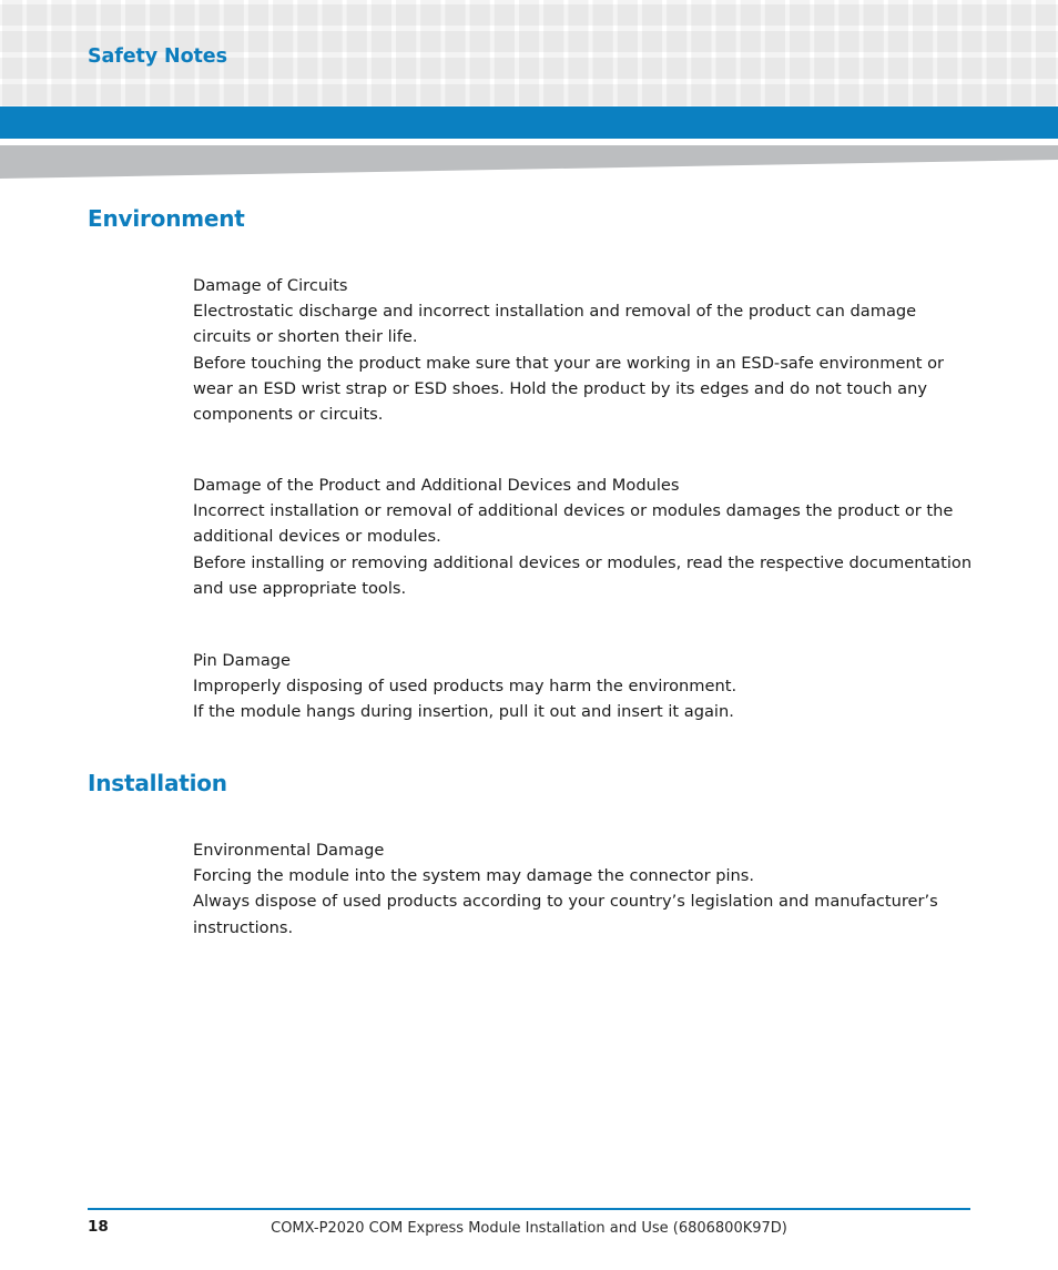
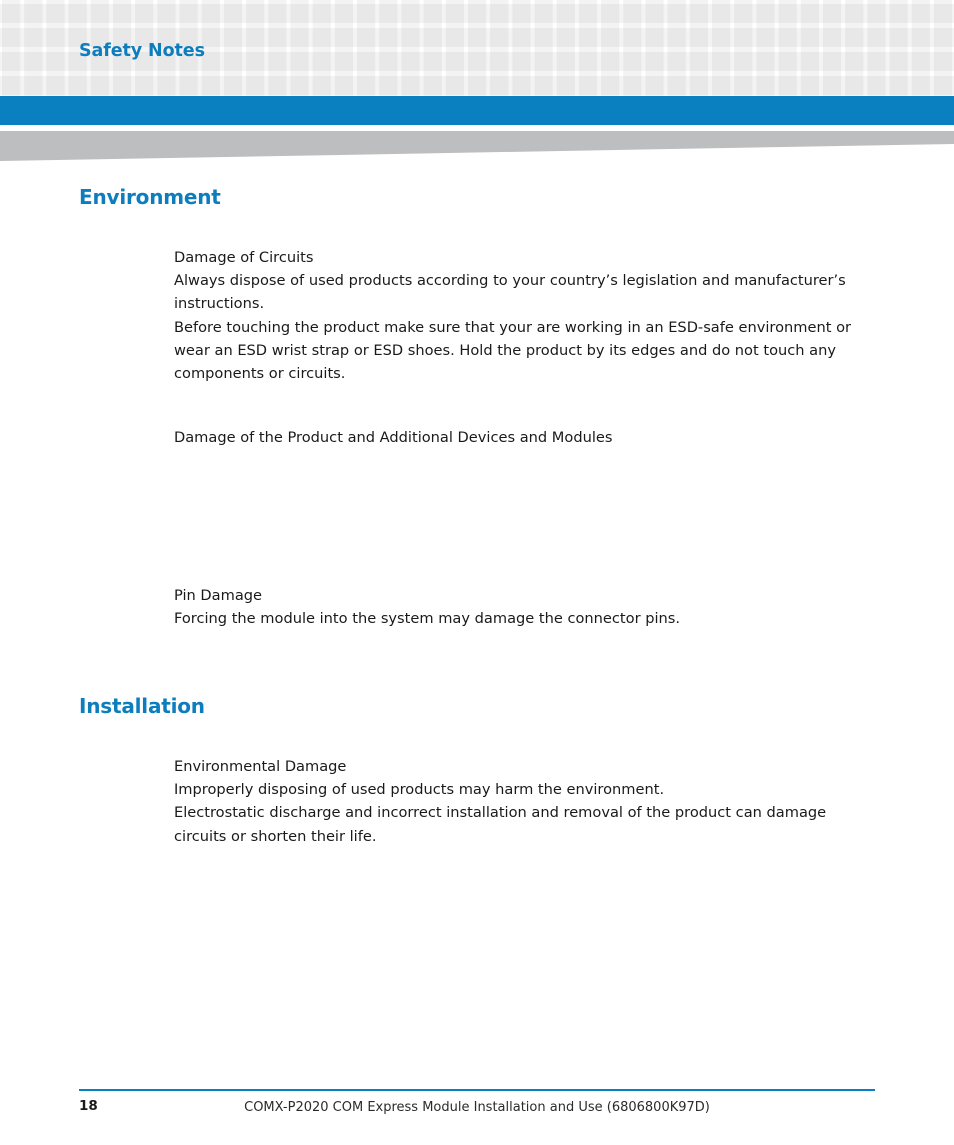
  Safety Notes
  Environment
  Damage of Circuits
- Electrostatic discharge and incorrect installation and removal of the product can damage circuits or shorten their life.
+ Always dispose of used products according to your country’s legislation and manufacturer’s instructions.
  Before touching the product make sure that your are working in an ESD-safe environment or wear an ESD wrist strap or ESD shoes. Hold the product by its edges and do not touch any components or circuits.
  Damage of the Product and Additional Devices and Modules
- Incorrect installation or removal of additional devices or modules damages the product or the additional devices or modules.
- Before installing or removing additional devices or modules, read the respective documentation and use appropriate tools.
  Pin Damage
- Improperly disposing of used products may harm the environment.
+ Forcing the module into the system may damage the connector pins.
- If the module hangs during insertion, pull it out and insert it again.
  Installation
  Environmental Damage
- Forcing the module into the system may damage the connector pins.
+ Improperly disposing of used products may harm the environment.
- Always dispose of used products according to your country’s legislation and manufacturer’s instructions.
+ Electrostatic discharge and incorrect installation and removal of the product can damage circuits or shorten their life.
  18
  COMX-P2020 COM Express Module Installation and Use (6806800K97D)
